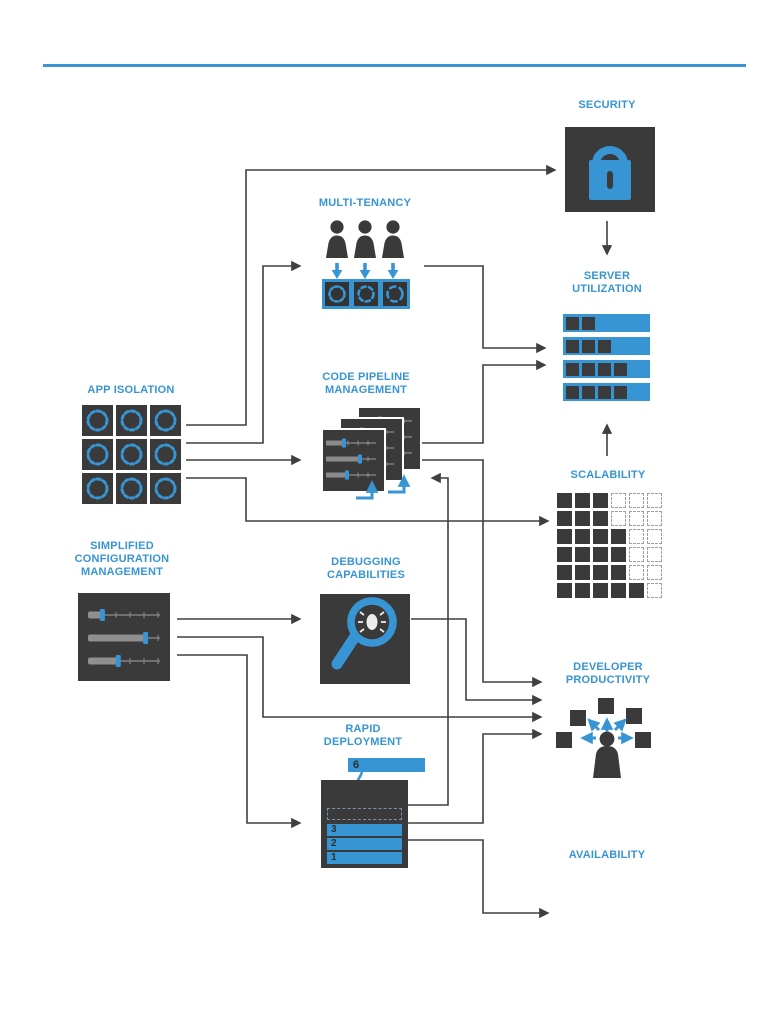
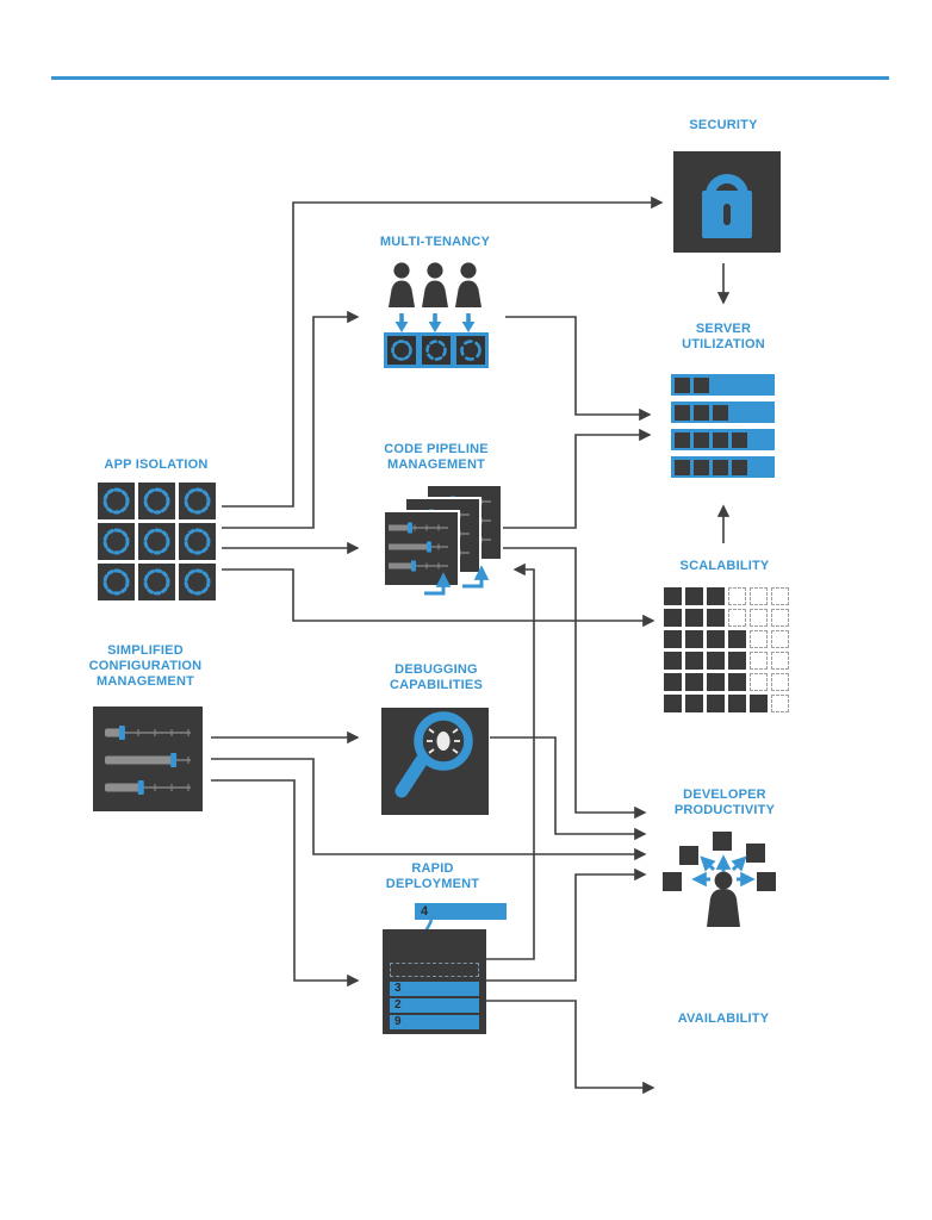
  SECURITY
  SERVER
  UTILIZATION
  SCALABILITY
  DEVELOPER
  PRODUCTIVITY
  AVAILABILITY
  APP ISOLATION
  MULTI-TENANCY
  CODE PIPELINE
  MANAGEMENT
  DEBUGGING
  CAPABILITIES
  SIMPLIFIED
  CONFIGURATION
  MANAGEMENT
  RAPID
  DEPLOYMENT
- 6
+ 4
  3
  2
- 1
+ 9
